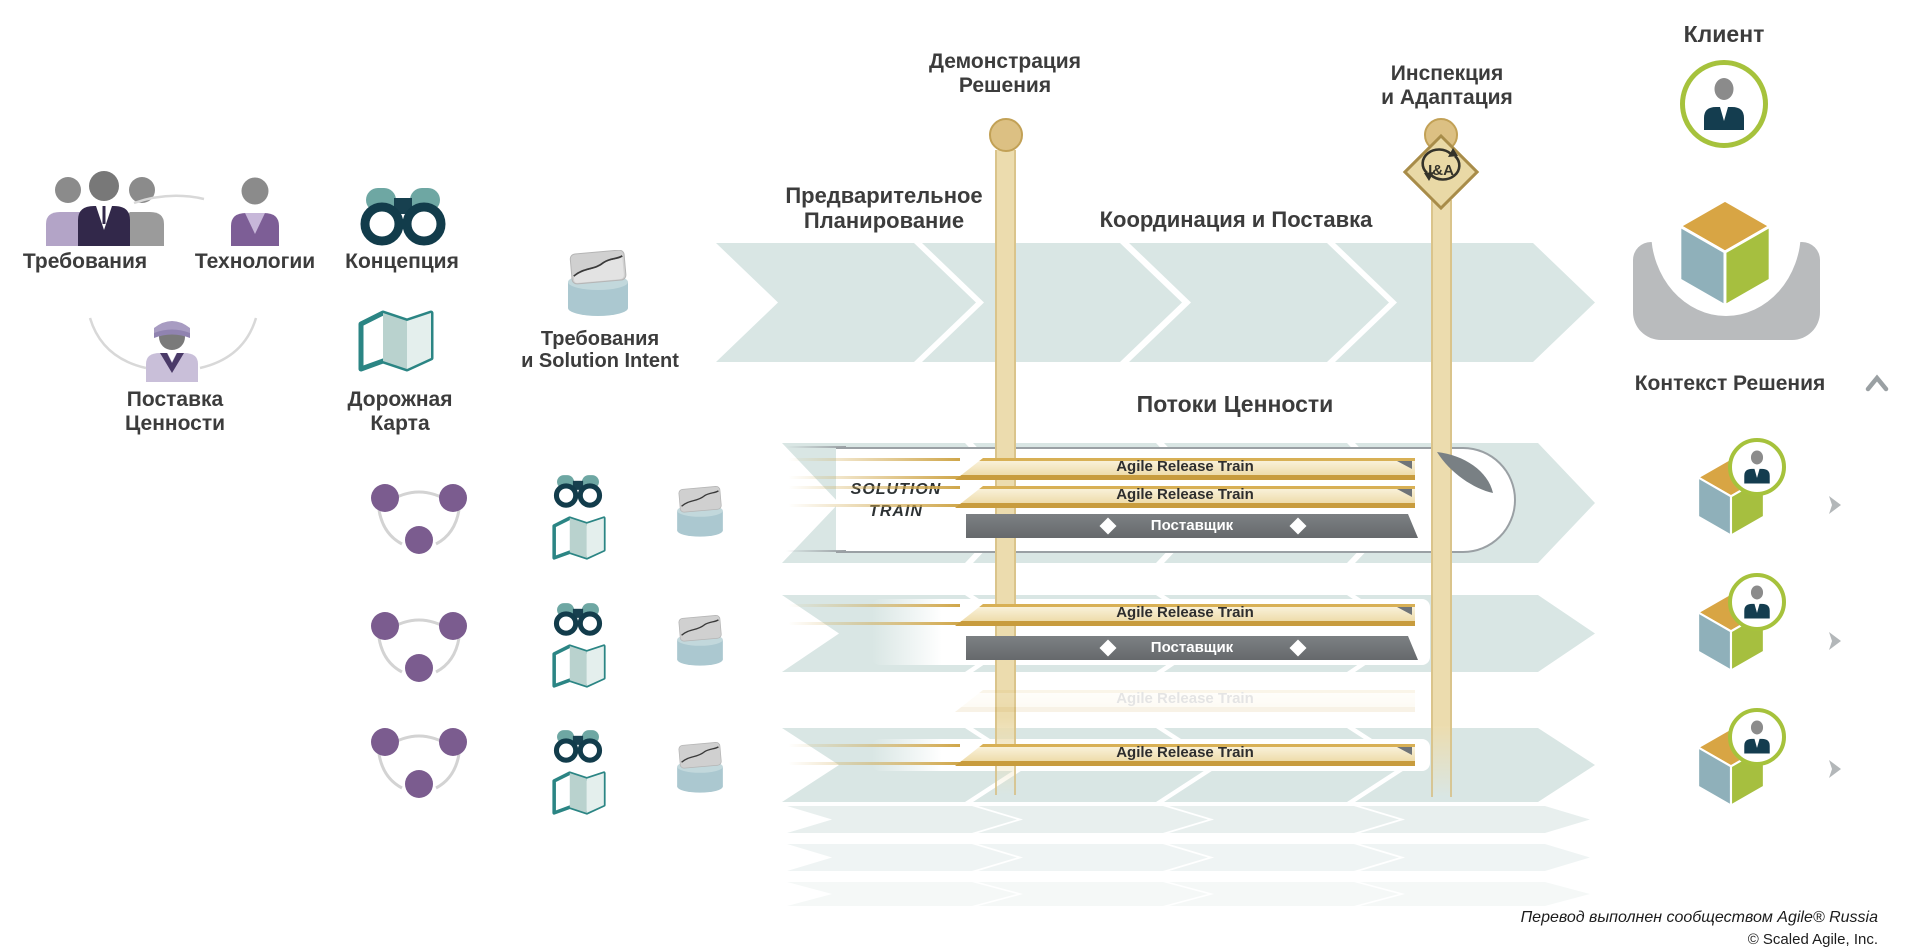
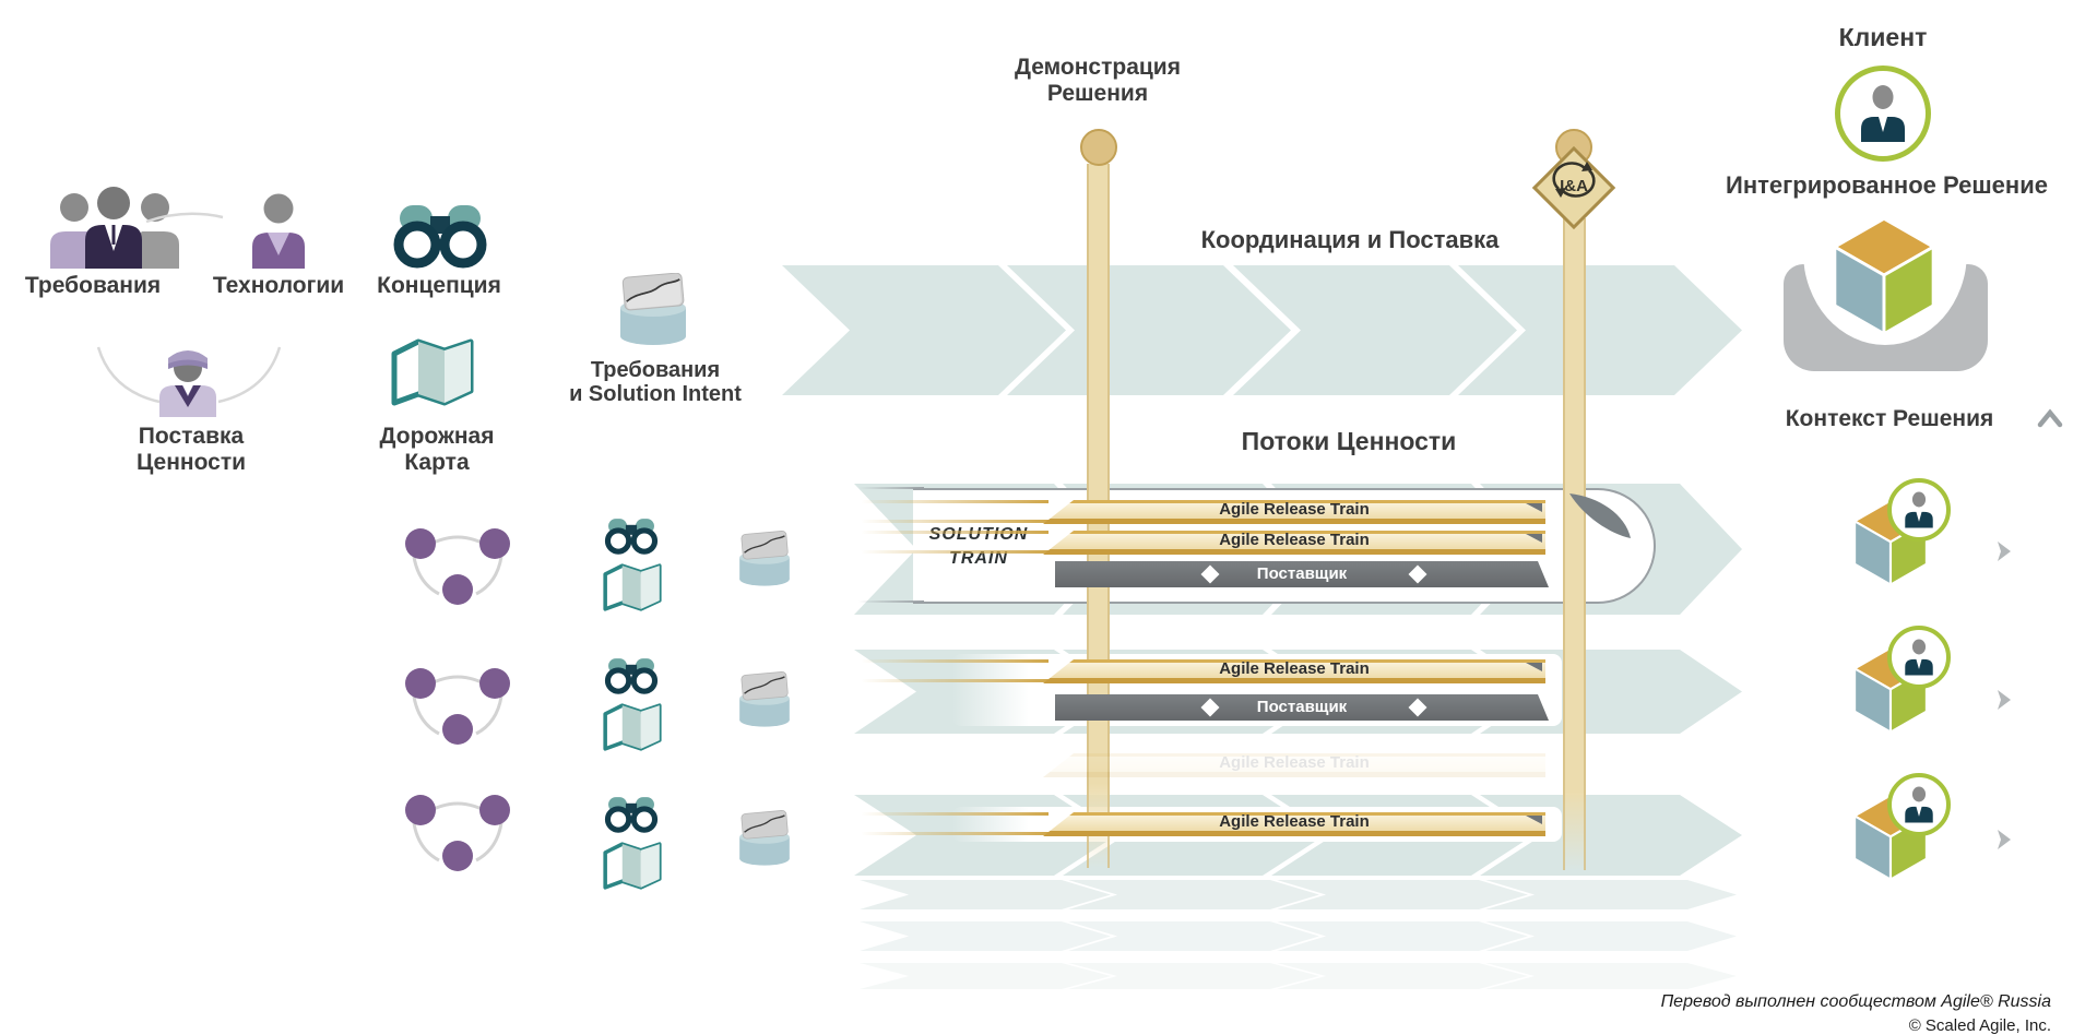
  Демонстрация
  Решения
- Инспекция
- и Адаптация
  I&A
- Предварительное
- Планирование
  Координация и Поставка
  Потоки Ценности
  Требования
  Технологии
  Концепция
  Поставка
  Ценности
  Дорожная
  Карта
  Требования
  и Solution Intent
  SOLUTION
  TRAIN
  Agile Release Train
  Agile Release Train
  Поставщик
  Agile Release Train
  Поставщик
  Agile Release Train
  Agile Release Train
  Клиент
+ Интегрированное Решение
  Контекст Решения
  Перевод выполнен сообществом Agile® Russia
  © Scaled Agile, Inc.
